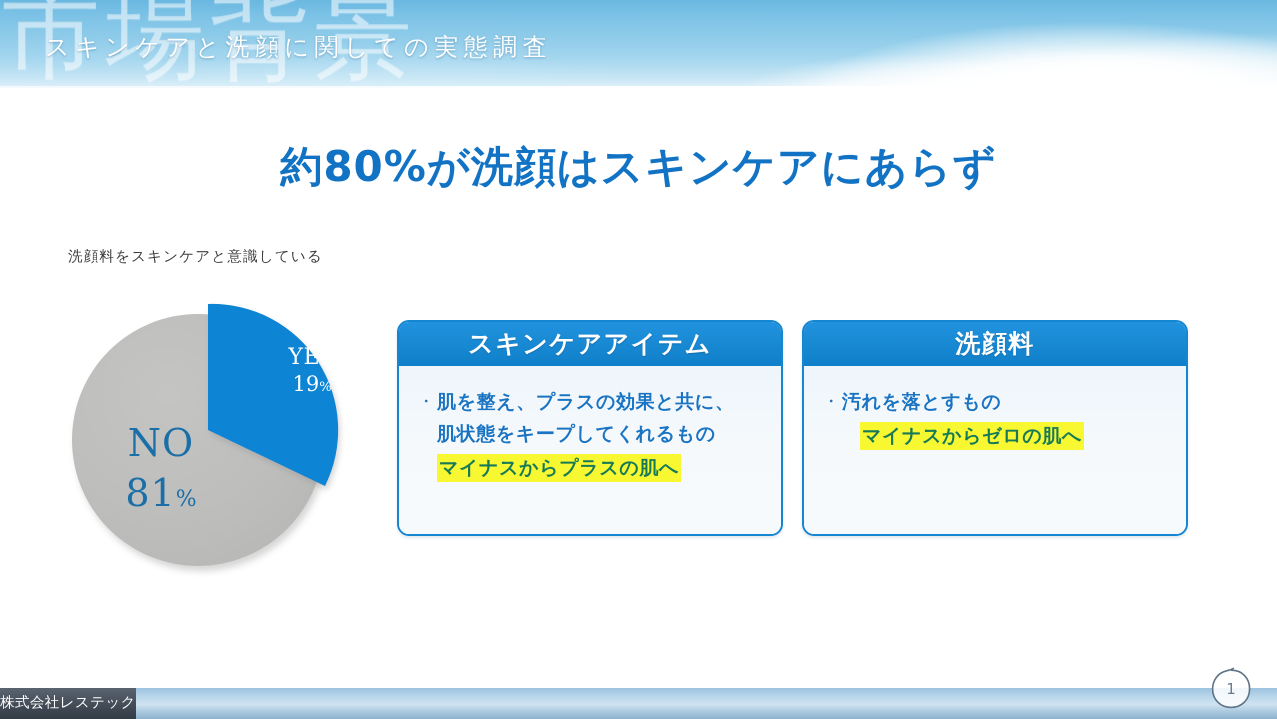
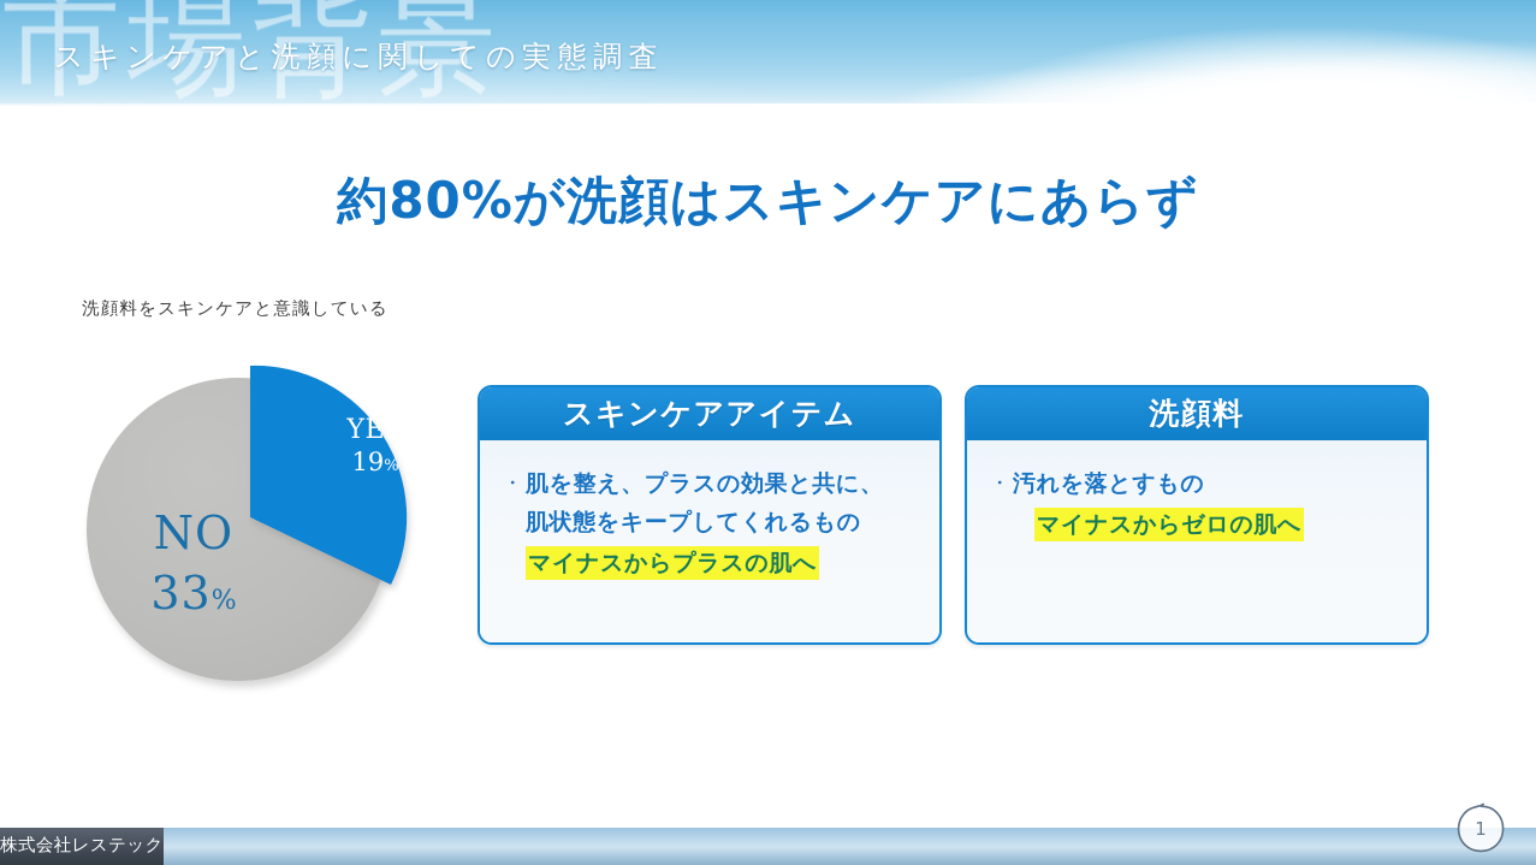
  市場背景
  スキンケアと洗顔に関しての実態調査
  約80%が洗顔はスキンケアにあらず
  洗顔料をスキンケアと意識している
  NO
- 81%
+ 33%
  YES
  19%
  スキンケアアイテム
  ・
  肌を整え、プラスの効果と共に、
  肌状態をキープしてくれるもの
  マイナスからプラスの肌へ
  洗顔料
  ・
  汚れを落とすもの
  マイナスからゼロの肌へ
  株式会社レステック
  1
